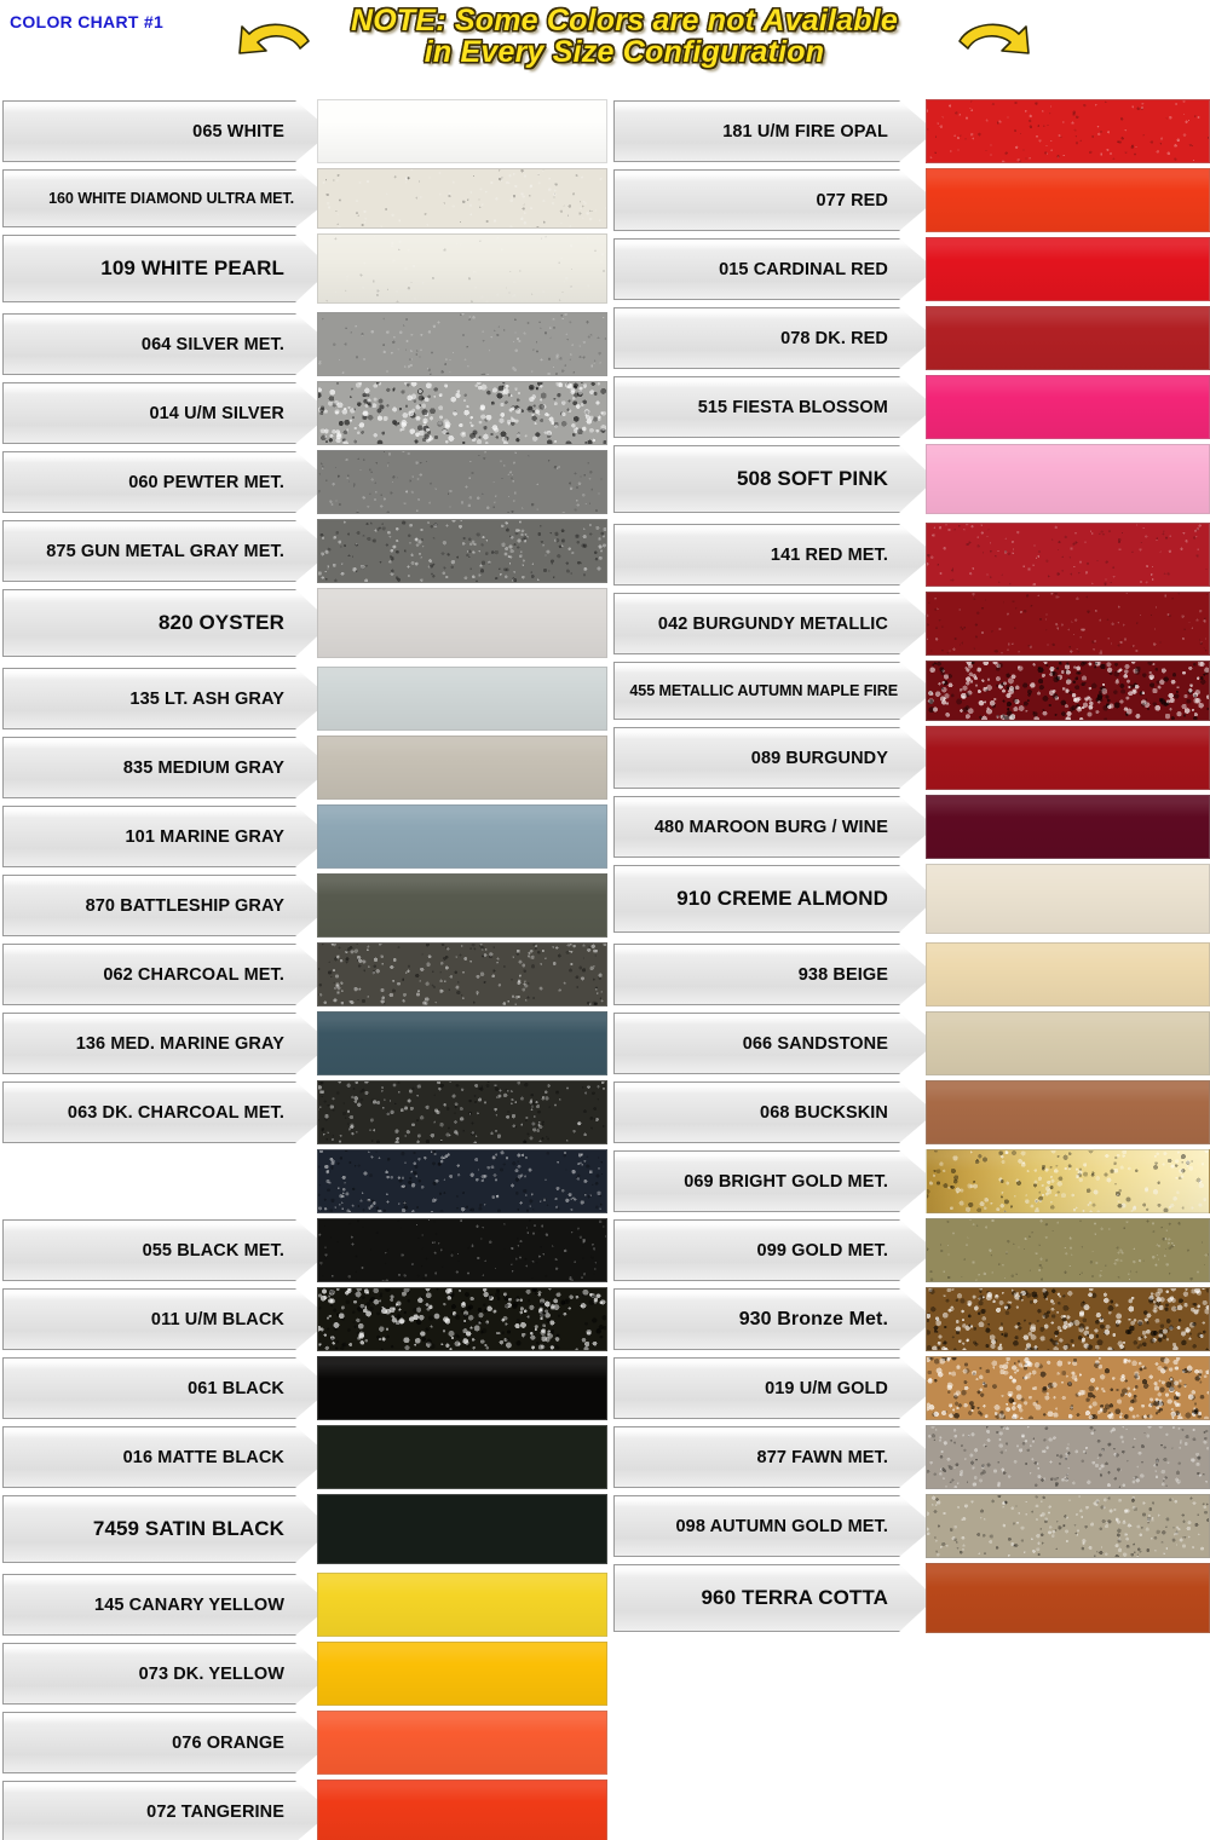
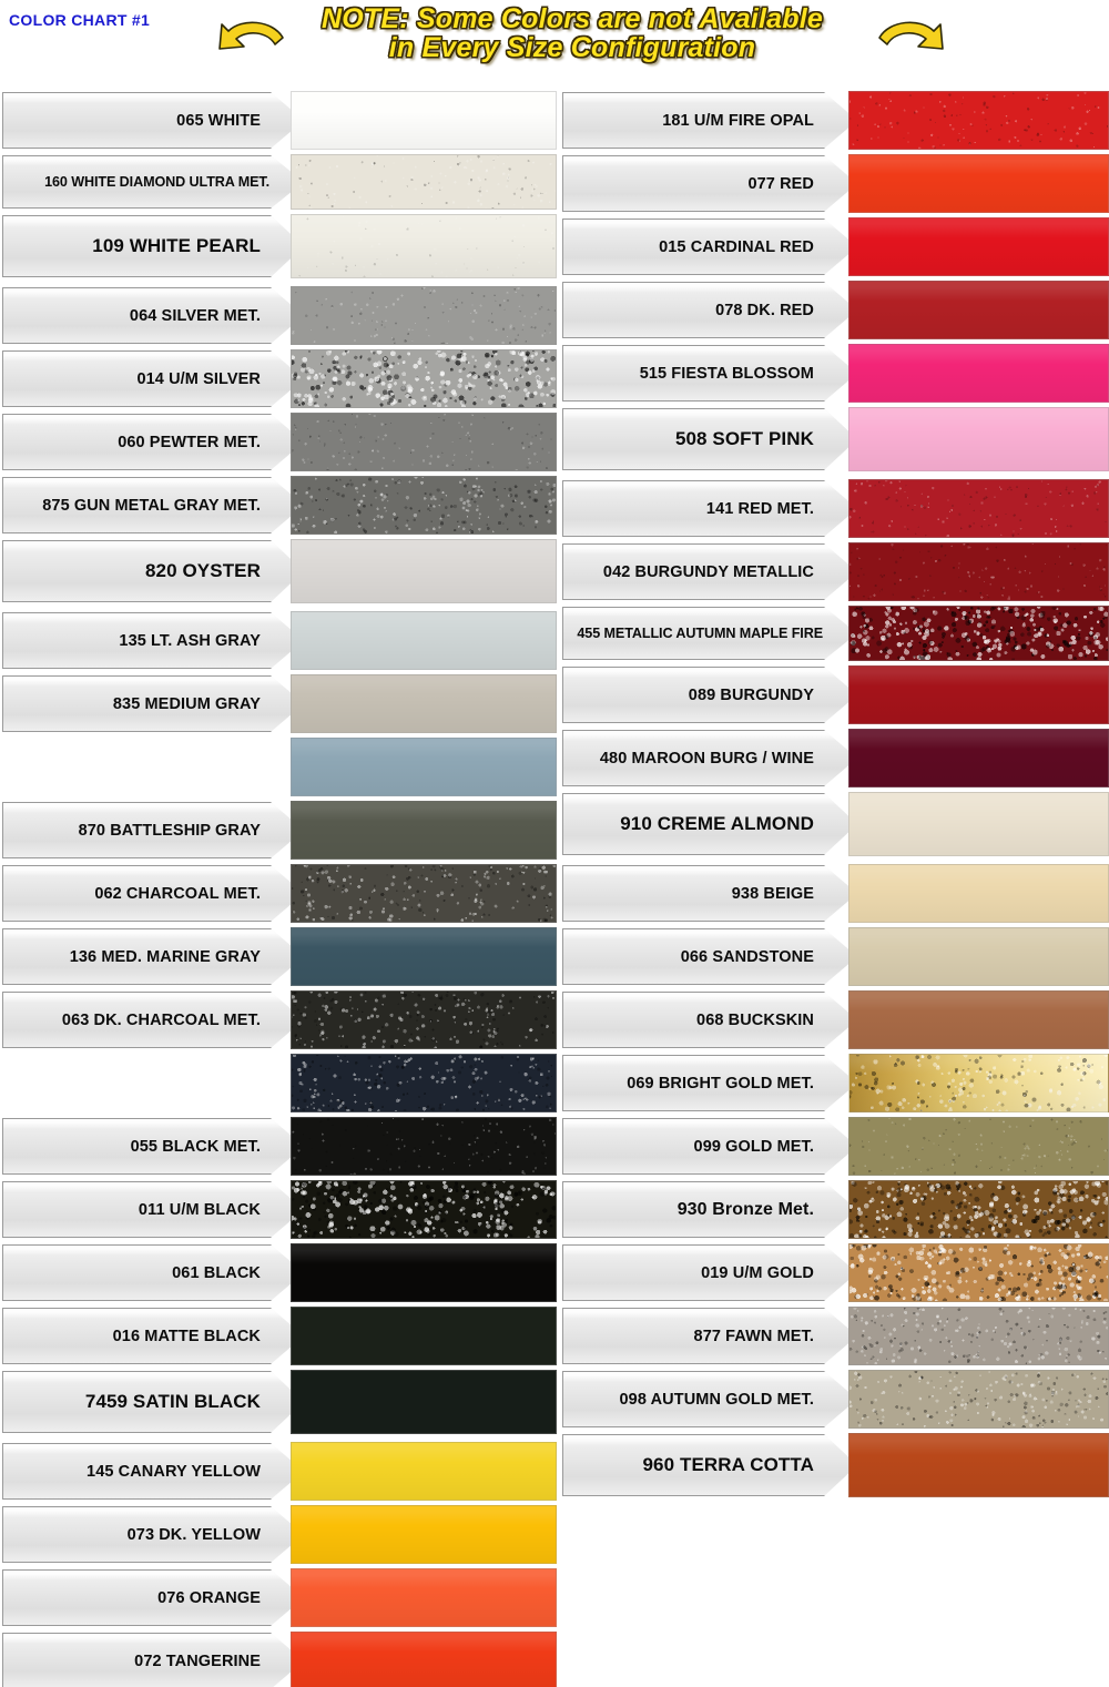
  COLOR CHART #1
  NOTE: Some Colors are not Available
  in Every Size Configuration
  065 WHITE
  160 WHITE DIAMOND ULTRA MET.
  109 WHITE PEARL
  064 SILVER MET.
  014 U/M SILVER
  060 PEWTER MET.
  875 GUN METAL GRAY MET.
  820 OYSTER
  135 LT. ASH GRAY
  835 MEDIUM GRAY
- 101 MARINE GRAY
  870 BATTLESHIP GRAY
  062 CHARCOAL MET.
  136 MED. MARINE GRAY
  063 DK. CHARCOAL MET.
  055 BLACK MET.
  011 U/M BLACK
  061 BLACK
  016 MATTE BLACK
  7459 SATIN BLACK
  145 CANARY YELLOW
  073 DK. YELLOW
  076 ORANGE
  072 TANGERINE
  181 U/M FIRE OPAL
  077 RED
  015 CARDINAL RED
  078 DK. RED
  515 FIESTA BLOSSOM
  508 SOFT PINK
  141 RED MET.
  042 BURGUNDY METALLIC
  455 METALLIC AUTUMN MAPLE FIRE
  089 BURGUNDY
  480 MAROON BURG / WINE
  910 CREME ALMOND
  938 BEIGE
  066 SANDSTONE
  068 BUCKSKIN
  069 BRIGHT GOLD MET.
  099 GOLD MET.
  930 Bronze Met.
  019 U/M GOLD
  877 FAWN MET.
  098 AUTUMN GOLD MET.
  960 TERRA COTTA
